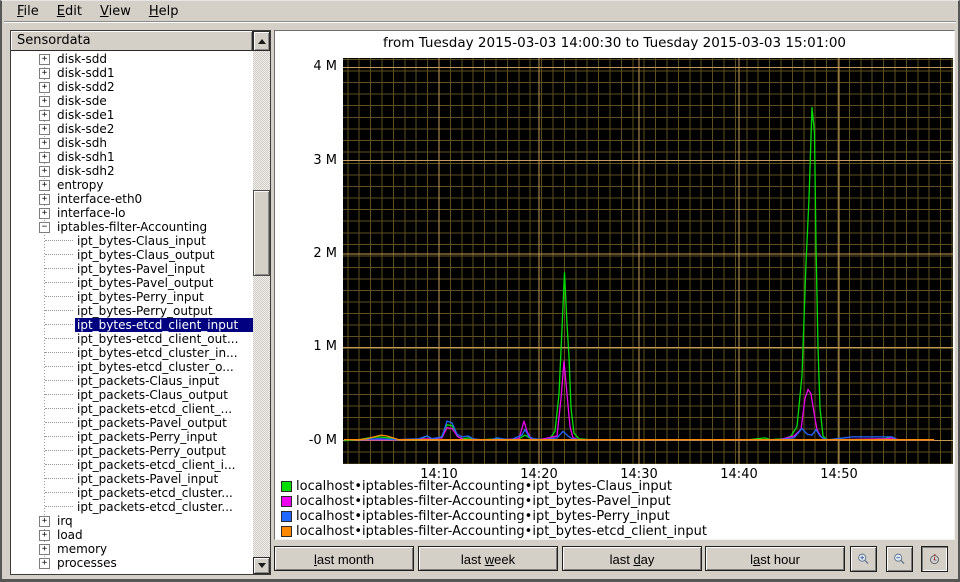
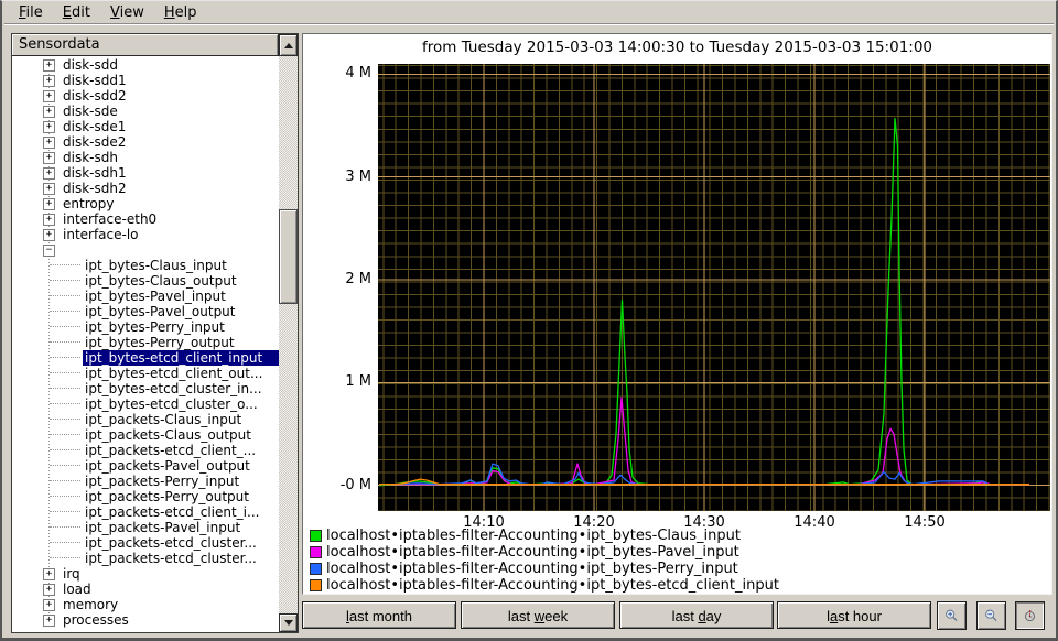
  File
  Edit
  View
  Help
  Sensordata
  +
  disk-sdd
  +
  disk-sdd1
  +
  disk-sdd2
  +
  disk-sde
  +
  disk-sde1
  +
  disk-sde2
  +
  disk-sdh
  +
  disk-sdh1
  +
  disk-sdh2
  +
  entropy
  +
  interface-eth0
  +
  interface-lo
  −
- iptables-filter-Accounting
  ipt_bytes-Claus_input
  ipt_bytes-Claus_output
  ipt_bytes-Pavel_input
  ipt_bytes-Pavel_output
  ipt_bytes-Perry_input
  ipt_bytes-Perry_output
  ipt_bytes-etcd_client_input
  ipt_bytes-etcd_client_out...
  ipt_bytes-etcd_cluster_in...
  ipt_bytes-etcd_cluster_o...
  ipt_packets-Claus_input
  ipt_packets-Claus_output
  ipt_packets-etcd_client_...
  ipt_packets-Pavel_output
  ipt_packets-Perry_input
  ipt_packets-Perry_output
  ipt_packets-etcd_client_i...
  ipt_packets-Pavel_input
  ipt_packets-etcd_cluster...
  ipt_packets-etcd_cluster...
  +
  irq
  +
  load
  +
  memory
  +
  processes
  from Tuesday 2015-03-03 14:00:30 to Tuesday 2015-03-03 15:01:00
  localhost•iptables-filter-Accounting•ipt_bytes-Claus_input
  localhost•iptables-filter-Accounting•ipt_bytes-Pavel_input
  localhost•iptables-filter-Accounting•ipt_bytes-Perry_input
  localhost•iptables-filter-Accounting•ipt_bytes-etcd_client_input
  4 M
  3 M
  2 M
  1 M
  -0 M
  14:10
  14:20
  14:30
  14:40
  14:50
  last month
  last week
  last day
  last hour
